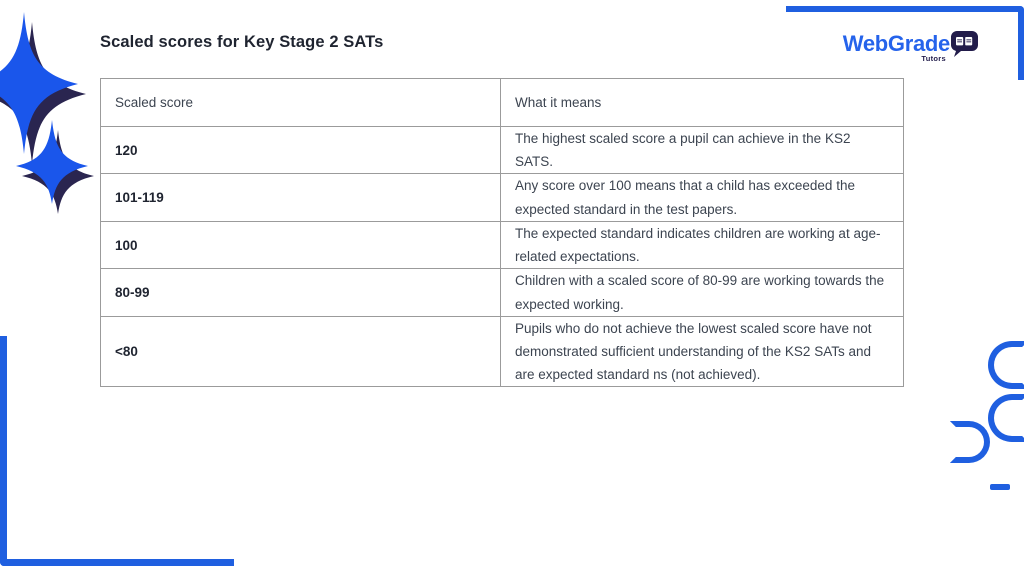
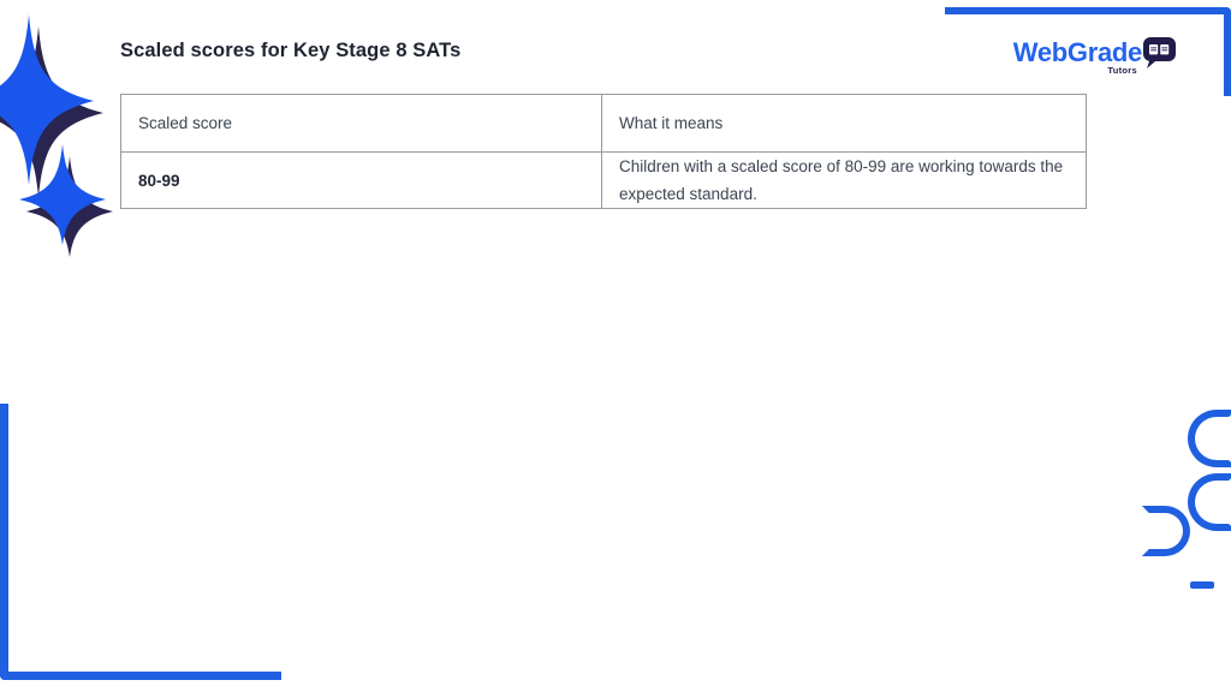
- Scaled scores for Key Stage 2 SATs
+ Scaled scores for Key Stage 8 SATs
  WebGrade
  Tutors
  Scaled score	What it means
- 120	The highest scaled score a pupil can achieve in the KS2 SATS.
- 101-119	Any score over 100 means that a child has exceeded the expected standard in the test papers.
- 100	The expected standard indicates children are working at age-related expectations.
- 80-99	Children with a scaled score of 80-99 are working towards the expected working.
+ 80-99	Children with a scaled score of 80-99 are working towards the expected standard.
- <80	Pupils who do not achieve the lowest scaled score have not demonstrated sufficient understanding of the KS2 SATs and are expected standard ns (not achieved).
